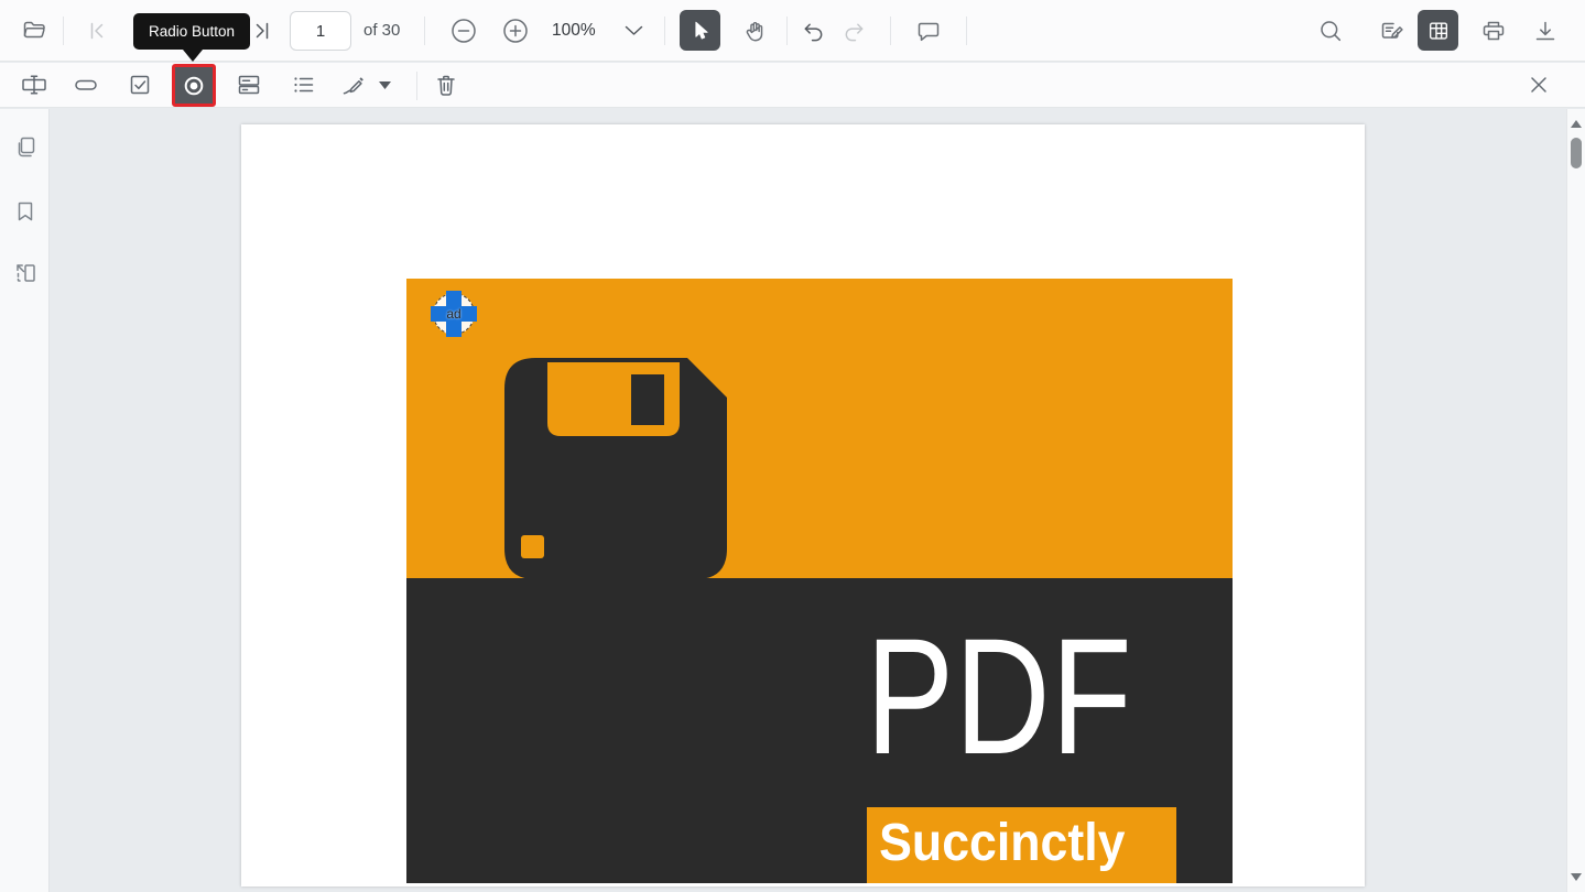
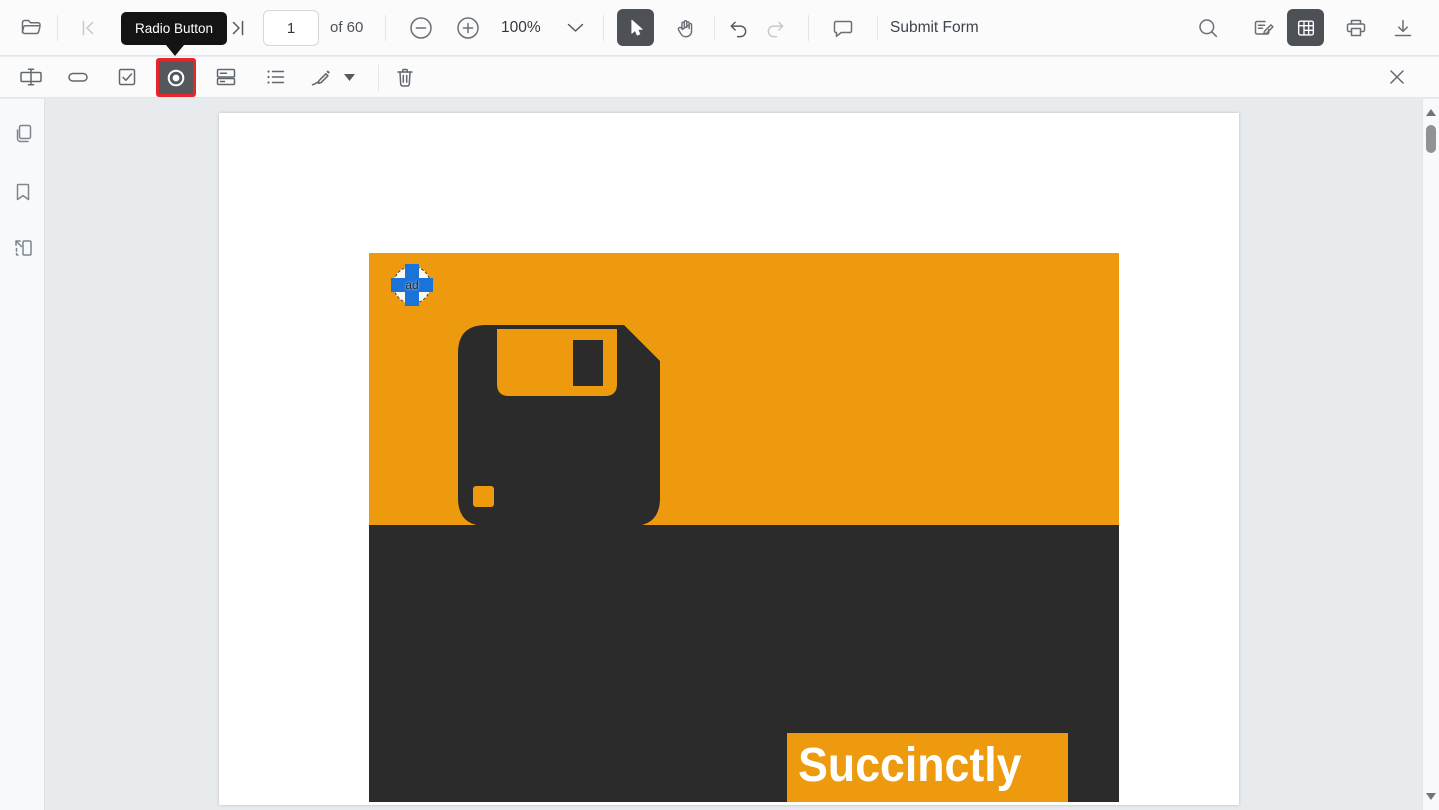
  1
- of 30
+ of 60
  100%
+ Submit Form
  Radio Button
- PDF
  Succinctly
  ad
